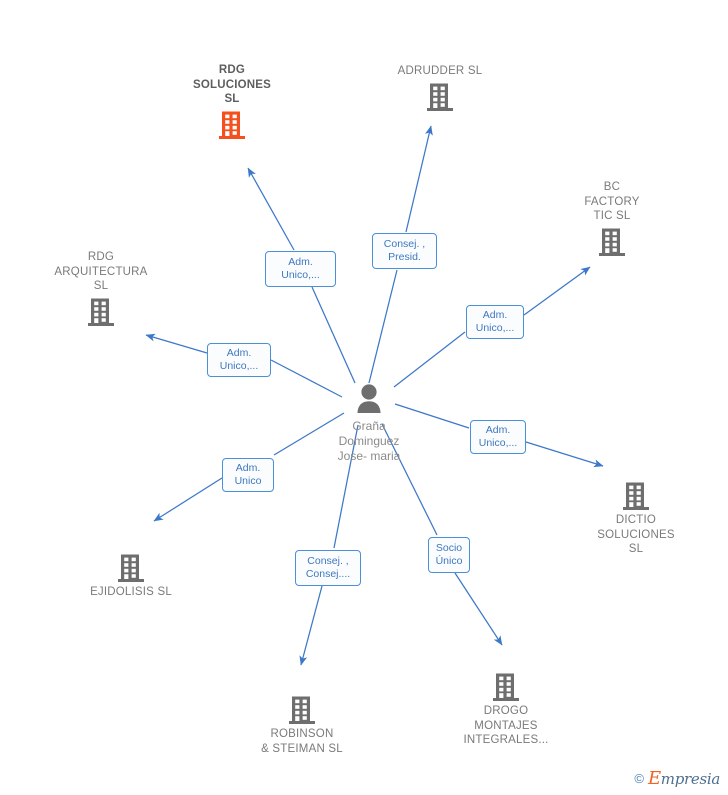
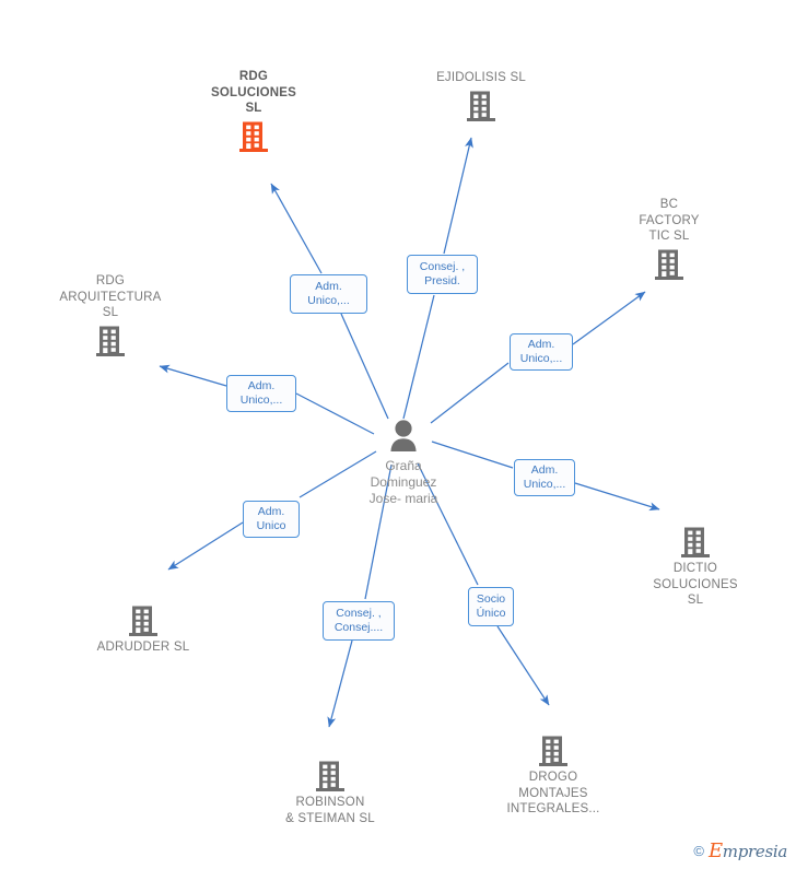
  Graña
  Dominguez
  Jose- maria
  RDG
  SOLUCIONES
  SL
- ADRUDDER SL
+ EJIDOLISIS SL
  BC
  FACTORY
  TIC SL
  DICTIO
  SOLUCIONES
  SL
  DROGO
  MONTAJES
  INTEGRALES...
  ROBINSON
  & STEIMAN SL
- EJIDOLISIS SL
+ ADRUDDER SL
  RDG
  ARQUITECTURA
  SL
  Adm.
  Unico,...
  Consej. ,
  Presid.
  Adm.
  Unico,...
  Adm.
  Unico,...
  Socio
  Único
  Consej. ,
  Consej....
  Adm.
  Unico
  Adm.
  Unico,...
  ©
  Empresia
